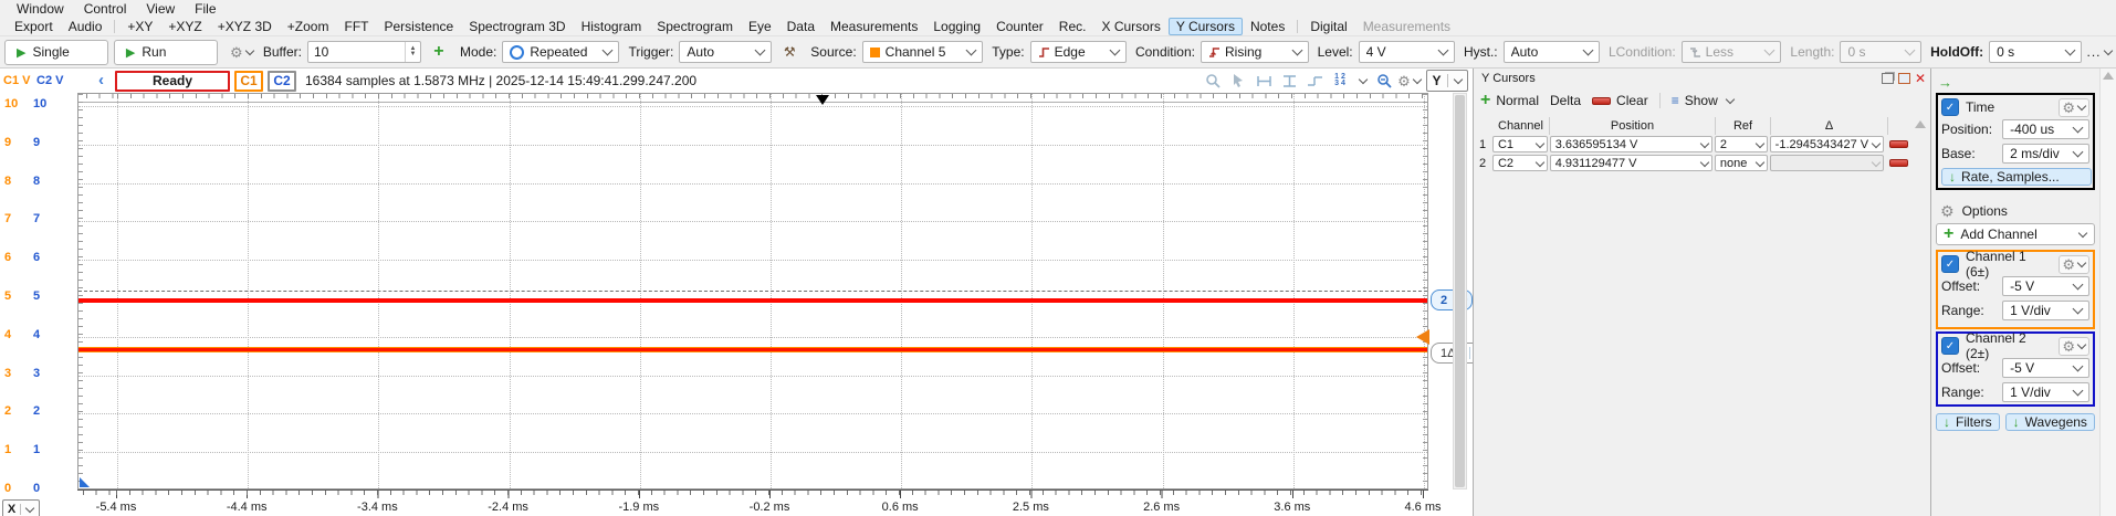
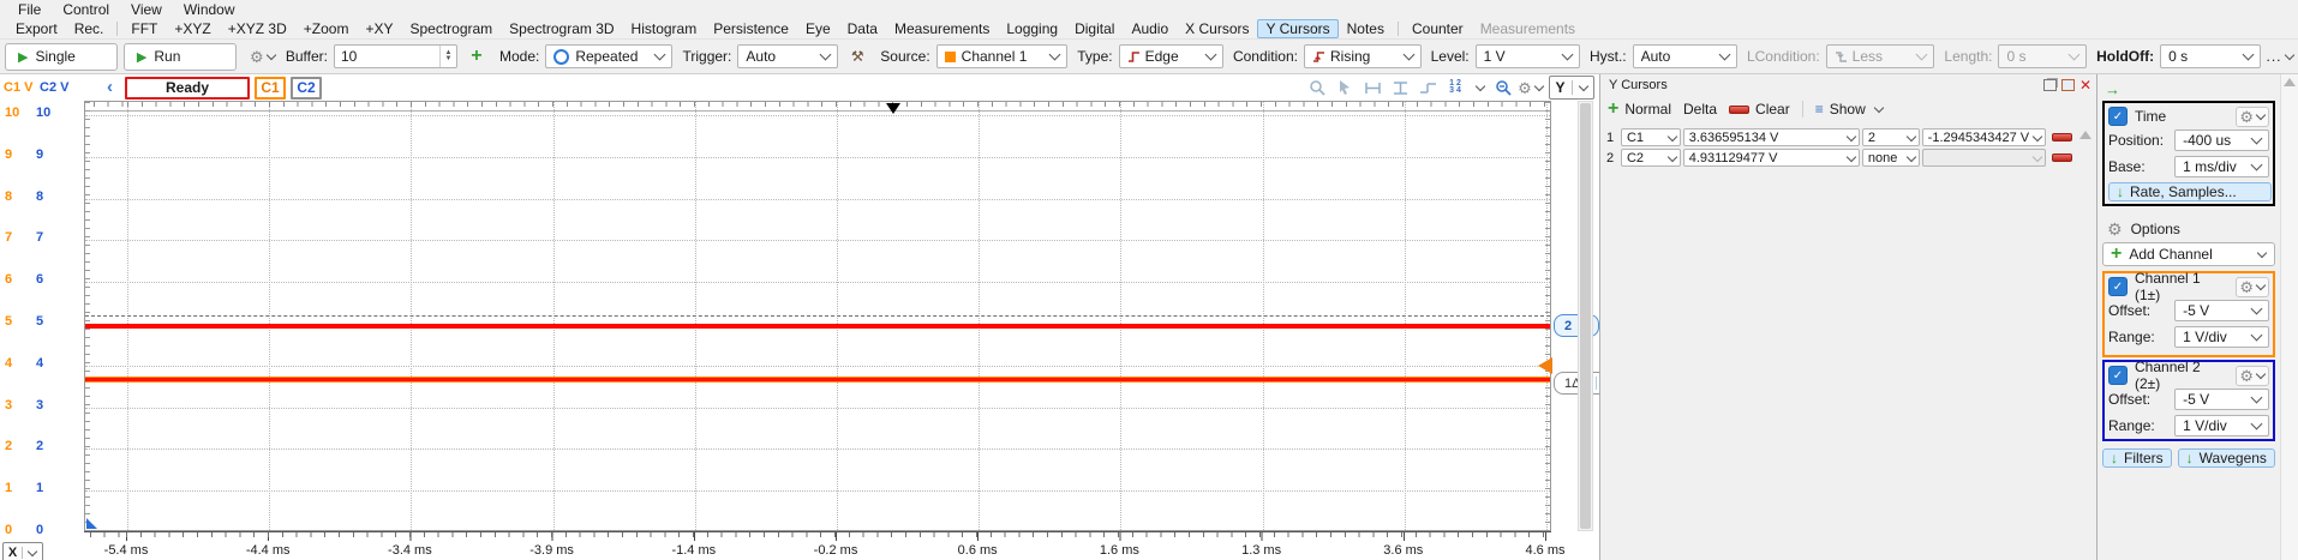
- Window
+ File
  Control
  View
- File
+ Window
  Export
- Audio
+ Rec.
- +XY
+ FFT
  +XYZ
  +XYZ 3D
  +Zoom
- FFT
+ +XY
- Persistence
+ Spectrogram
  Spectrogram 3D
  Histogram
- Spectrogram
+ Persistence
  Eye
  Data
  Measurements
  Logging
- Counter
+ Digital
- Rec.
+ Audio
  X Cursors
  Y Cursors
  Notes
- Digital
+ Counter
  Measurements
  ▶
  Single
  ▶
  Run
  ⚙
  Buffer:
  10
  +
  Mode:
  Repeated
  Trigger:
  Auto
  ⚒
  Source:
- Channel 5
+ Channel 1
  Type:
  Edge
  Condition:
  Rising
  Level:
- 4 V
+ 1 V
  Hyst.:
  Auto
  LCondition:
  Less
  Length:
  0 s
  HoldOff:
  0 s
  ...
  C1 V
  C2 V
  ‹
  Ready
  C1
  C2
- 16384 samples at 1.5873 MHz | 2025-12-14 15:49:41.299.247.200
  ⚙
  Y
  10
  10
  9
  9
  8
  8
  7
  7
  6
  6
  5
  5
  4
  4
  3
  3
  2
  2
  1
  1
  0
  0
  -5.4 ms
  -4.4 ms
  -3.4 ms
- -2.4 ms
+ -3.9 ms
- -1.9 ms
+ -1.4 ms
  -0.2 ms
  0.6 ms
- 2.5 ms
+ 1.6 ms
- 2.6 ms
+ 1.3 ms
  3.6 ms
  4.6 ms
  X
  2
  Y Cursors
  ✕
  +
  Normal
  Delta
  Clear
  ≡
  Show
- Channel
- Position
- Ref
- Δ
  1
  C1
  3.636595134 V
  2
  -1.2945343427 V
  2
  C2
  4.931129477 V
  none
  →
  ✓
  Time
  ⚙
  Position:
  -400 us
  Base:
- 2 ms/div
+ 1 ms/div
  ↓
  Rate, Samples...
  ⚙
  Options
  +
  Add Channel
  ✓
- Channel 1 (6±)
+ Channel 1 (1±)
  ⚙
  Offset:
  -5 V
  Range:
  1 V/div
  ✓
  Channel 2 (2±)
  ⚙
  Offset:
  -5 V
  Range:
  1 V/div
  ↓
  Filters
  ↓
  Wavegens
